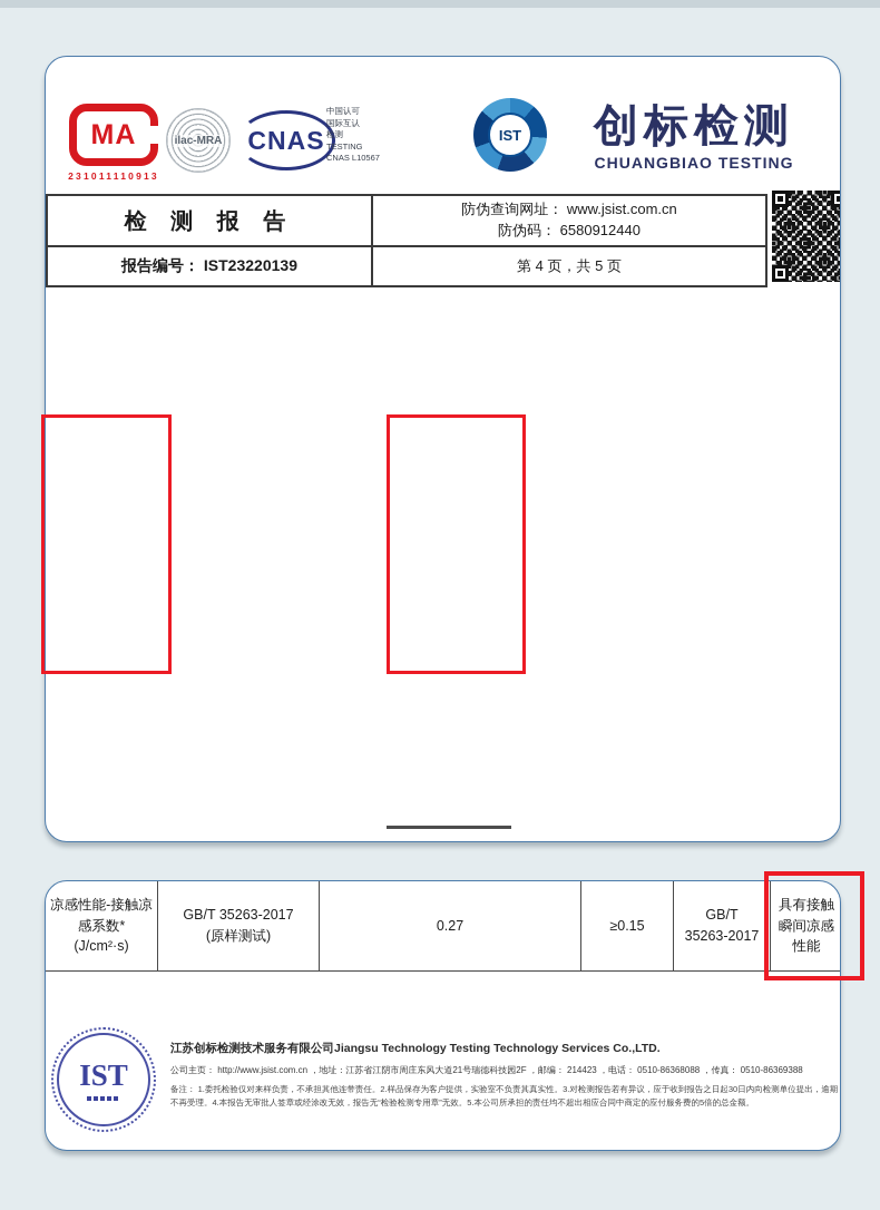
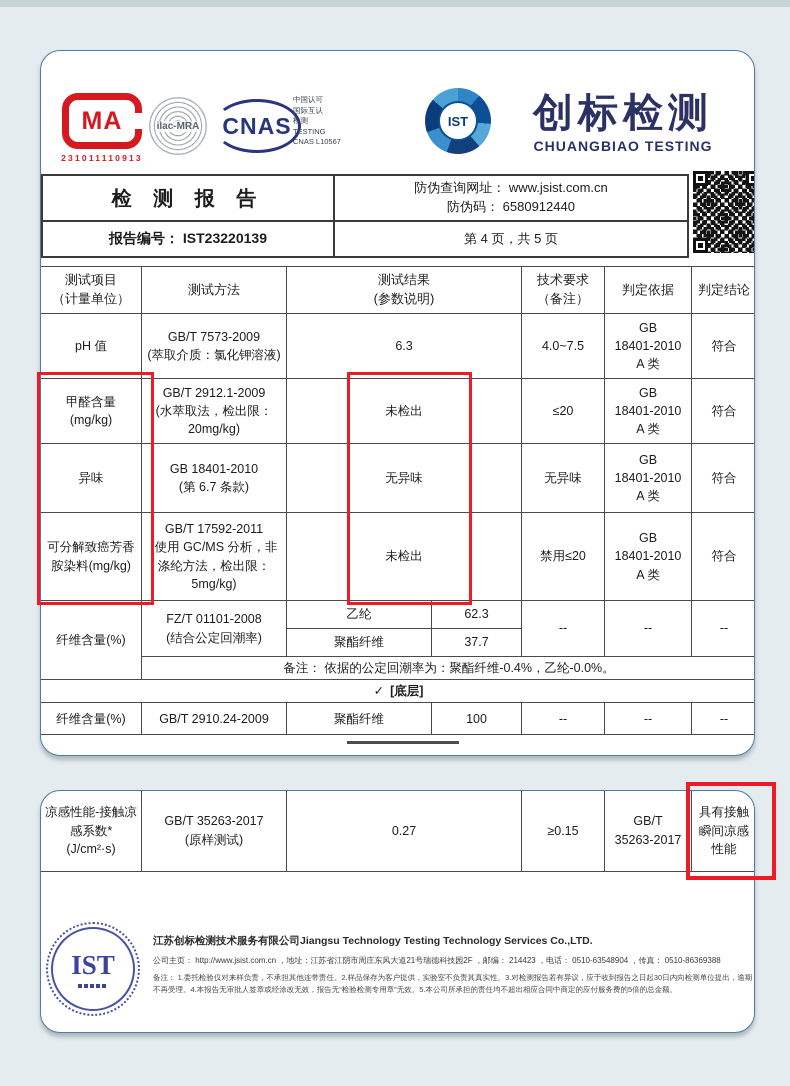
  MA
  231011110913
  ilac-MRA
  CNAS
  中国认可
  国际互认
  检测
  TESTING
  CNAS L10567
  IST
  创标检测
  CHUANGBIAO TESTING
  检 测 报 告
  防伪查询网址： www.jsist.com.cn
  防伪码： 6580912440
  报告编号： IST23220139
  第 4 页，共 5 页
+ 测试项目 （计量单位）	测试方法	测试结果 (参数说明)	技术要求 （备注）	判定依据	判定结论
+ pH 值	GB/T 7573-2009 (萃取介质：氯化钾溶液)	6.3	4.0~7.5	GB 18401-2010 A 类	符合
+ 甲醛含量 (mg/kg)	GB/T 2912.1-2009 (水萃取法，检出限：20mg/kg)	未检出	≤20	GB 18401-2010 A 类	符合
+ 异味	GB 18401-2010 (第 6.7 条款)	无异味	无异味	GB 18401-2010 A 类	符合
+ 可分解致癌芳香胺染料(mg/kg)	GB/T 17592-2011 (使用 GC/MS 分析，非涤纶方法，检出限：5mg/kg)	未检出	禁用≤20	GB 18401-2010 A 类	符合
+ 纤维含量(%)	FZ/T 01101-2008 (结合公定回潮率)	乙纶	62.3	--	--	--
+ 聚酯纤维	37.7
+ 备注： 依据的公定回潮率为：聚酯纤维-0.4%，乙纶-0.0%。
+ ✓ [底层]
+ 纤维含量(%)	GB/T 2910.24-2009	聚酯纤维	100	--	--	--
  凉感性能-接触凉感系数* (J/cm²·s)	GB/T 35263-2017 (原样测试)	0.27	≥0.15	GB/T 35263-2017	具有接触瞬间凉感性能
  IST
  江苏创标检测技术服务有限公司Jiangsu Technology Testing Technology Services Co.,LTD.
- 公司主页： http://www.jsist.com.cn ，地址：江苏省江阴市周庄东风大道21号瑞德科技园2F ，邮编： 214423 ，电话： 0510-86368088 ，传真： 0510-86369388
+ 公司主页： http://www.jsist.com.cn ，地址：江苏省江阴市周庄东风大道21号瑞德科技园2F ，邮编： 214423 ，电话： 0510-63548904 ，传真： 0510-86369388
  备注： 1.委托检验仅对来样负责，不承担其他连带责任。2.样品保存为客户提供，实验室不负责其真实性。3.对检测报告若有异议，应于收到报告之日起30日内向检测单位提出，逾期不再受理。4.本报告无审批人签章或经涂改无效，报告无“检验检测专用章”无效。5.本公司所承担的责任均不超出相应合同中商定的应付服务费的5倍的总金额。
